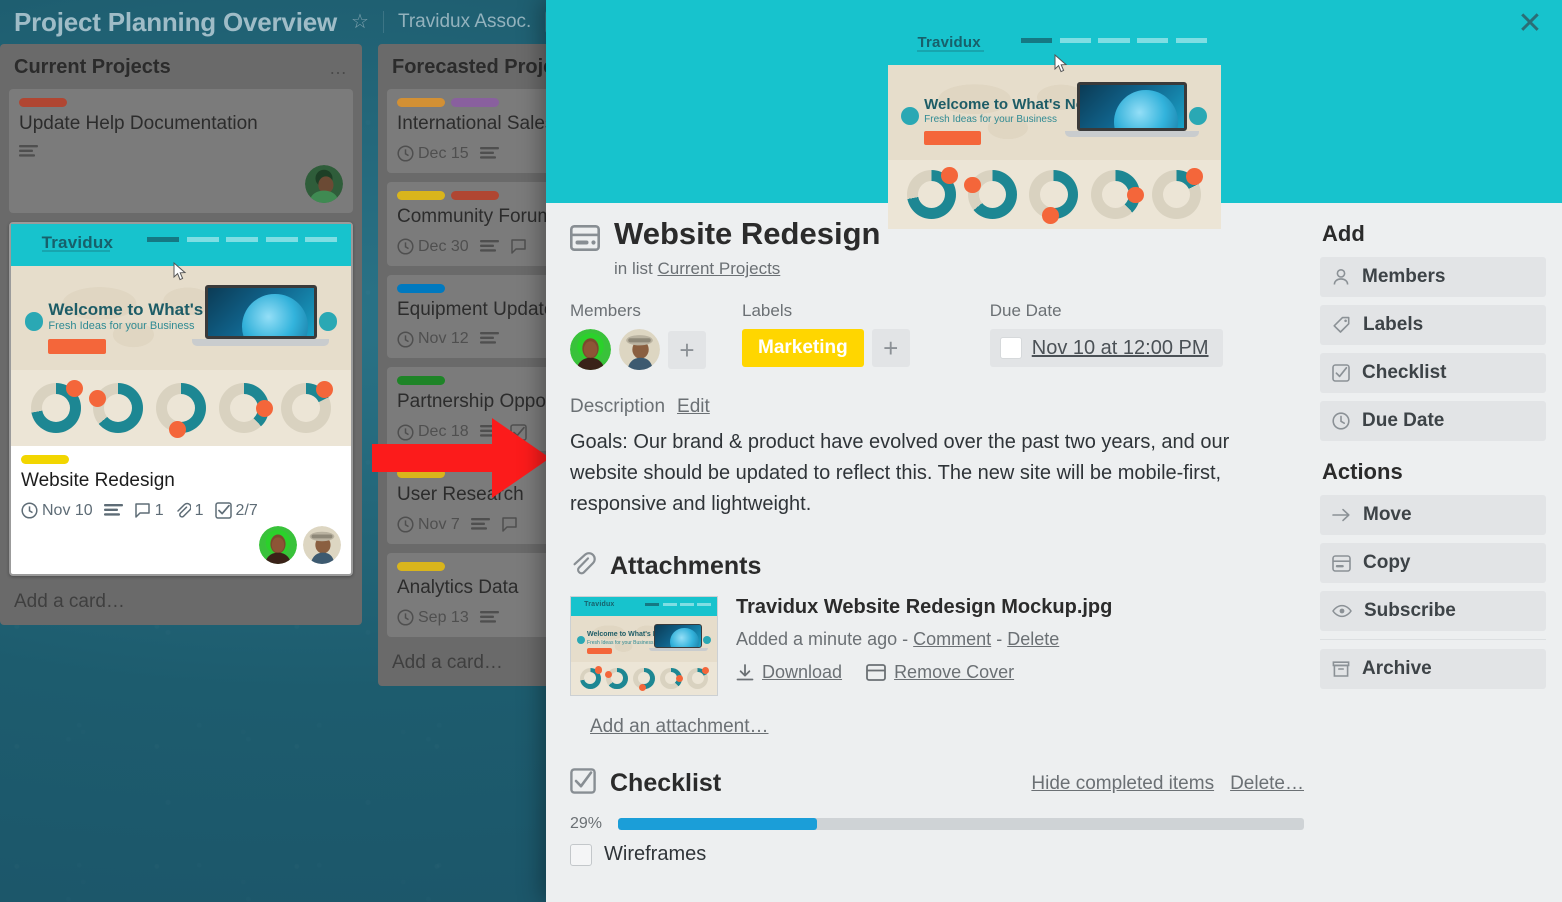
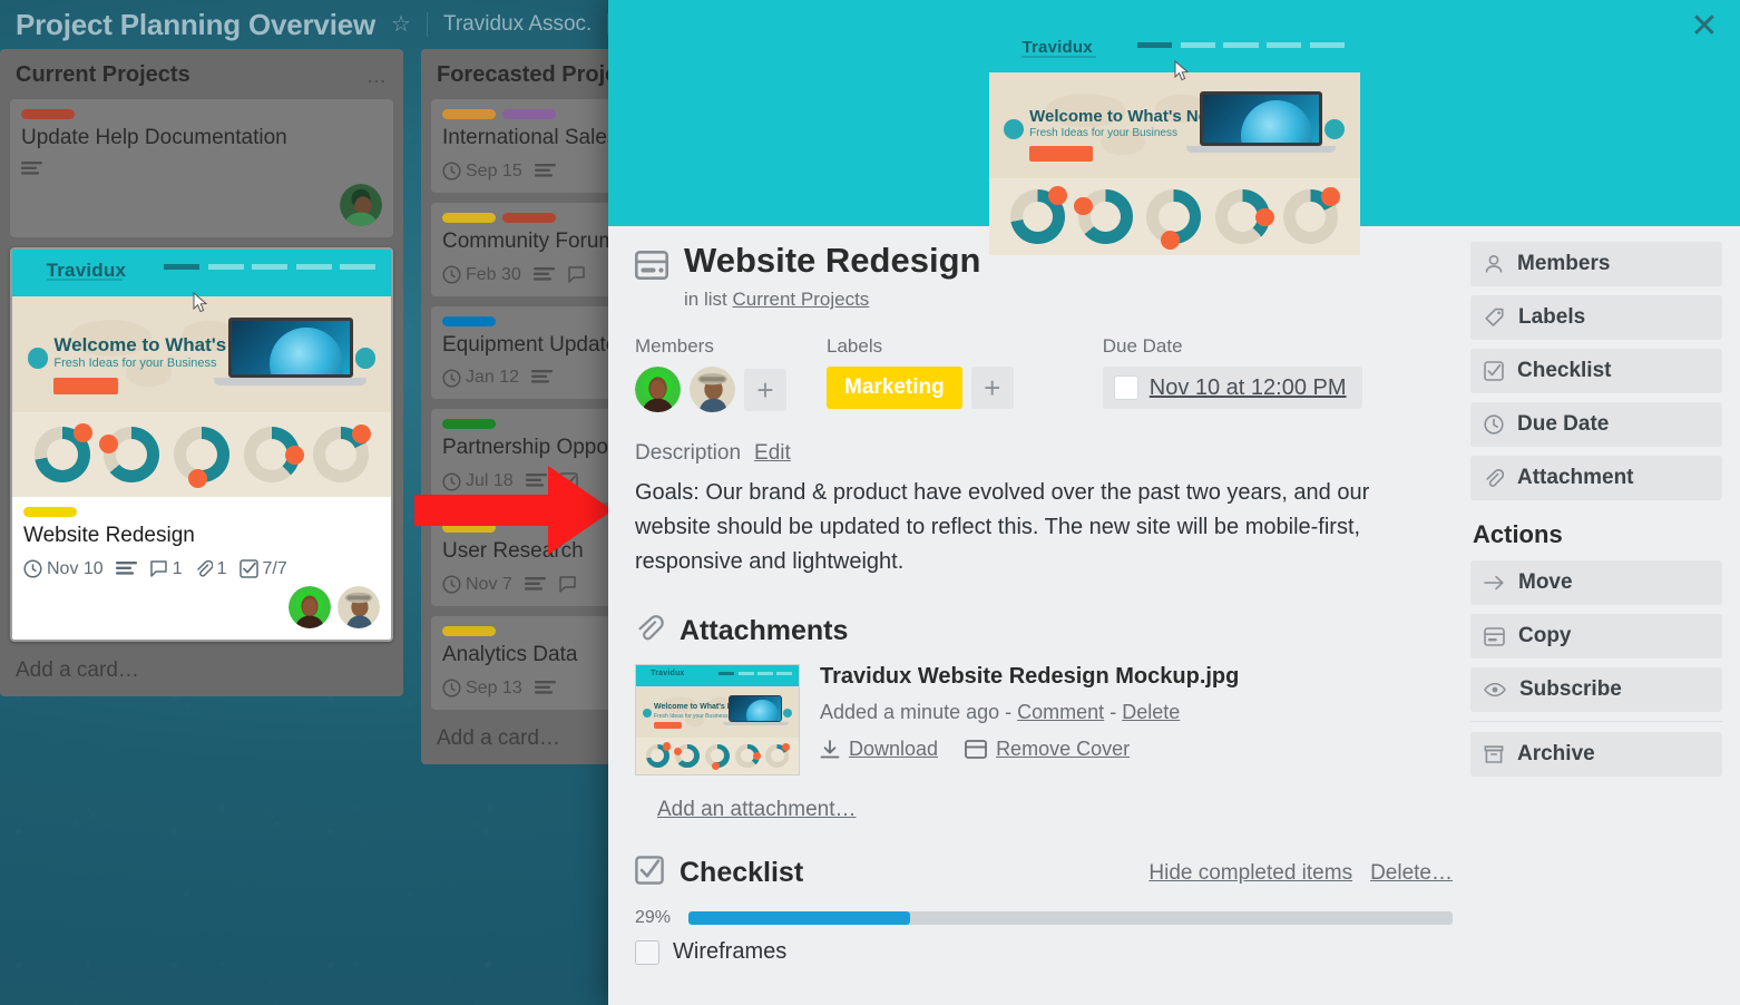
  Project Planning Overview
  ☆
  Travidux Assoc.
  Current Projects
  …
  Update Help Documentation
  Travidux
  Welcome to What's
  Fresh Ideas for your Business
  Website Redesign
  Nov 10
  1
  1
- 2/7
+ 7/7
  Add a card…
  Forecasted Proj
  International Sale
- Dec 15
+ Sep 15
  Community Foru
- Dec 30
+ Feb 30
  Equipment Updat
- Nov 12
+ Jan 12
- Dec 18
+ Jul 18
  User Reserch
  Nov 7
  Analytics Data
  Sep 13
  Add a card…
  Travidux
  Welcome to What's N
  Fresh Ideas for your Business
  ✕
  Website Redesign
  in list Current Projects
  Members
  +
  Labels
  Marketing
  +
  Due Date
  Nov 10 at 12:00 PM
  Description
  Edit
  Goals: Our brand & product have evolved over the past two years, and our website should be updated to reflect this. The new site will be mobile-first, responsive and lightweight.
  Attachments
  Travidux Website Redesign Mockup.jpg
  Added a minute ago - Comment - Delete
  Download
  Remove Cover
  Add an attachment…
  Checklist
  Hide completed items
  Delete…
  29%
  Wireframes
- Add
  Members
  Labels
  Checklist
  Due Date
+ Attachment
  Actions
  Move
  Copy
  Subscribe
  Archive
